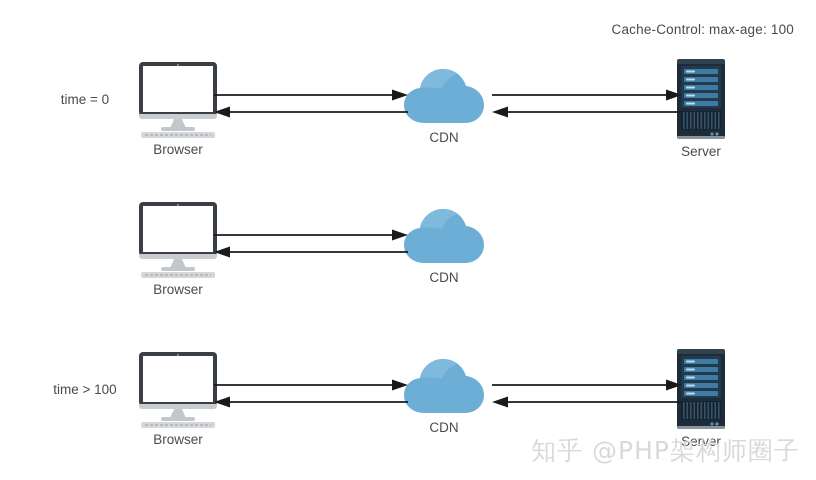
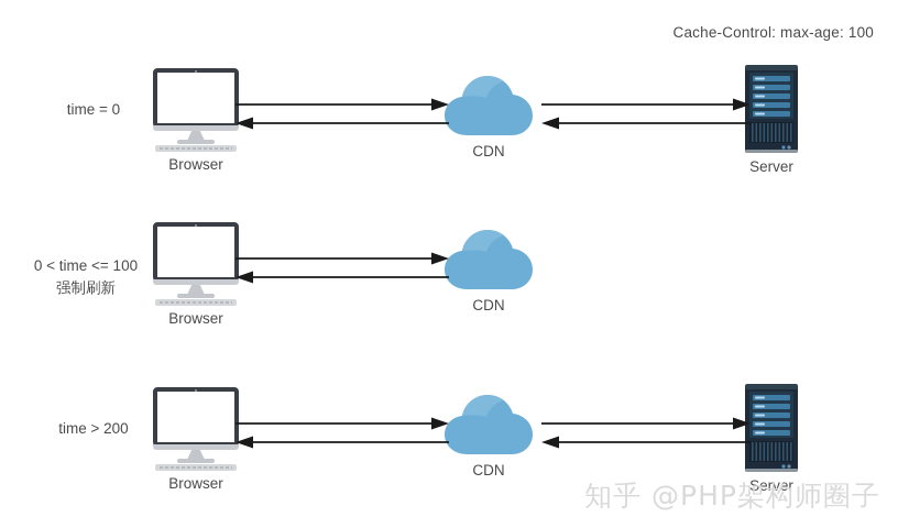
  Cache-Control: max-age: 100
  time = 0
  Browser
  CDN
  Server
+ 0 < time <= 100
+ 强制刷新
  Browser
  CDN
- time > 100
+ time > 200
  Browser
  CDN
  Server
  知乎 @PHP架构师圈子
